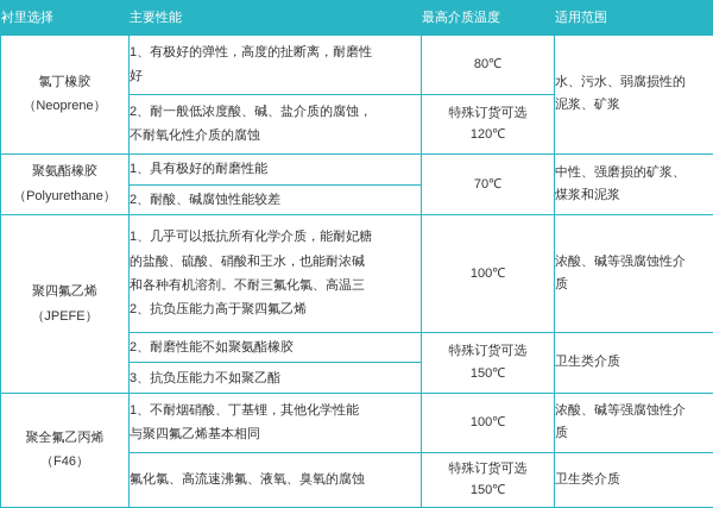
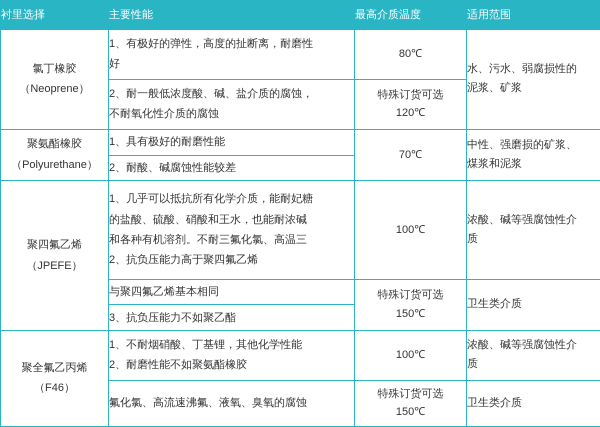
  衬里选择	主要性能	最高介质温度	适用范围
  氯丁橡胶 （Neoprene）	1、有极好的弹性，高度的扯断离，耐磨性 好	80℃	水、污水、弱腐损性的 泥浆、矿浆
  2、耐一般低浓度酸、碱、盐介质的腐蚀， 不耐氧化性介质的腐蚀	特殊订货可选 120℃
  聚氨酯橡胶 （Polyurethane）	1、具有极好的耐磨性能	70℃	中性、强磨损的矿浆、 煤浆和泥浆
  2、耐酸、碱腐蚀性能较差
  聚四氟乙烯 （JPEFE）	1、几乎可以抵抗所有化学介质，能耐妃糖 的盐酸、硫酸、硝酸和王水，也能耐浓碱 和各种有机溶剂。不耐三氟化氯、高温三 2、抗负压能力高于聚四氟乙烯	100℃	浓酸、碱等强腐蚀性介 质
- 2、耐磨性能不如聚氨酯橡胶	特殊订货可选 150℃	卫生类介质
+ 与聚四氟乙烯基本相同	特殊订货可选 150℃	卫生类介质
  3、抗负压能力不如聚乙酯
- 聚全氟乙丙烯 （F46）	1、不耐烟硝酸、丁基锂，其他化学性能 与聚四氟乙烯基本相同	100℃	浓酸、碱等强腐蚀性介 质
+ 聚全氟乙丙烯 （F46）	1、不耐烟硝酸、丁基锂，其他化学性能 2、耐磨性能不如聚氨酯橡胶	100℃	浓酸、碱等强腐蚀性介 质
  氟化氯、高流速沸氟、液氧、臭氧的腐蚀	特殊订货可选 150℃	卫生类介质
